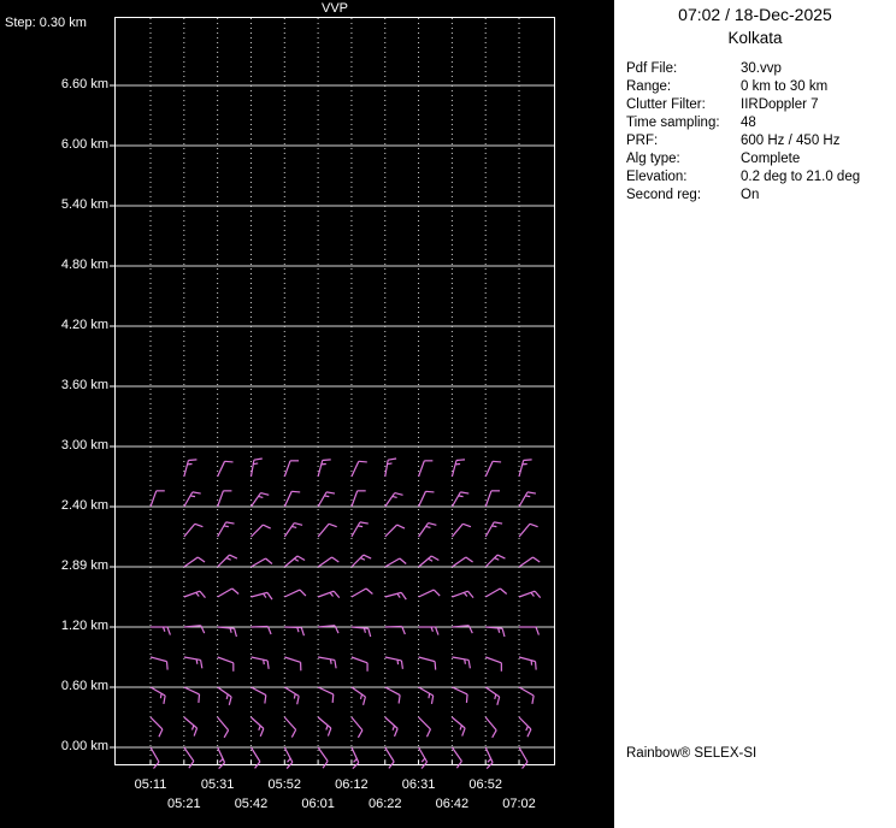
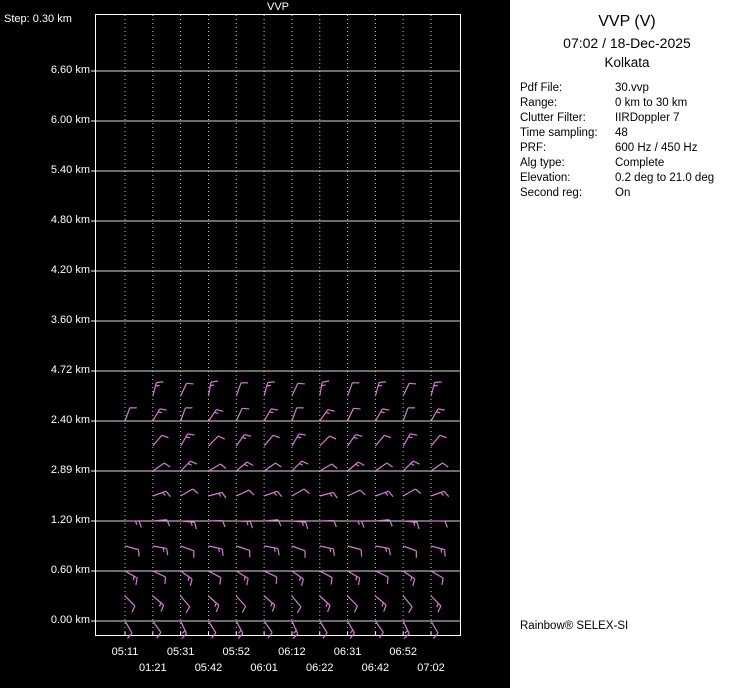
  Step: 0.30 km
  VVP
  6.60 km
  6.00 km
  5.40 km
  4.80 km
  4.20 km
  3.60 km
- 3.00 km
+ 4.72 km
  2.40 km
  2.89 km
  1.20 km
  0.60 km
  0.00 km
  05:11
- 05:21
+ 01:21
  05:31
  05:42
  05:52
  06:01
  06:12
  06:22
  06:31
  06:42
  06:52
  07:02
+ VVP (V)
  07:02 / 18-Dec-2025
  Kolkata
  Pdf File: 30.vvp
  Range: 0 km to 30 km
  Clutter Filter: IIRDoppler 7
  Time sampling: 48
  PRF: 600 Hz / 450 Hz
  Alg type: Complete
  Elevation: 0.2 deg to 21.0 deg
  Second reg: On
  Rainbow® SELEX-SI
